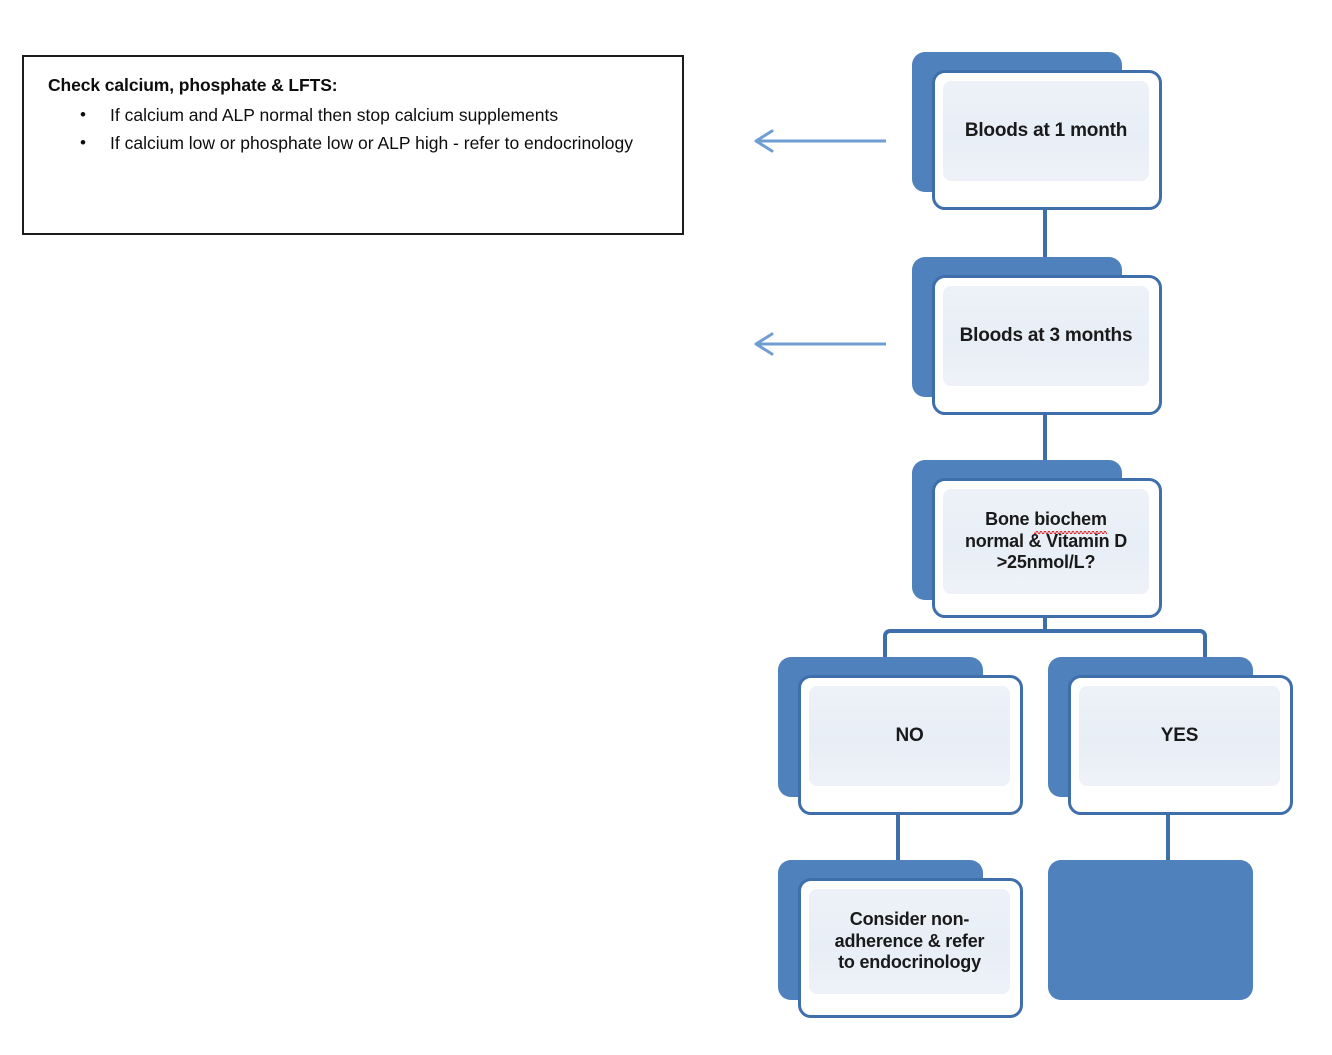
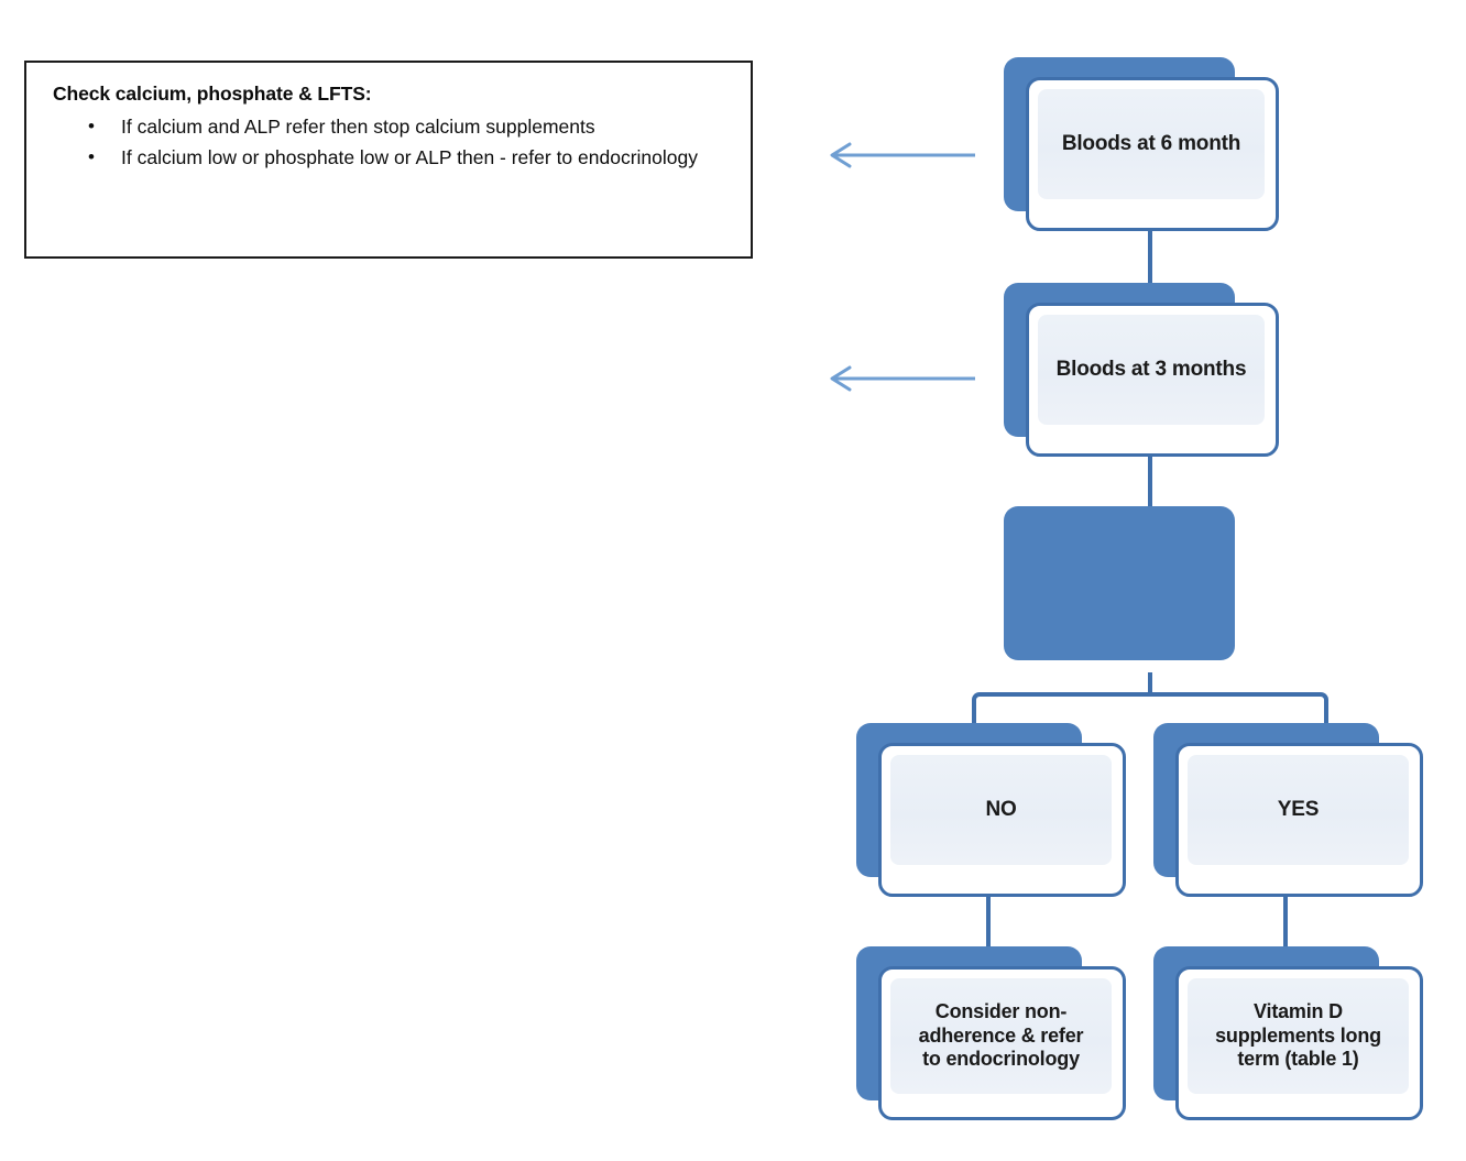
  Check calcium, phosphate & LFTS:
  •
- If calcium and ALP normal then stop calcium supplements
+ If calcium and ALP refer then stop calcium supplements
  •
- If calcium low or phosphate low or ALP high - refer to endocrinology
+ If calcium low or phosphate low or ALP then - refer to endocrinology
- Bloods at 1 month
+ Bloods at 6 month
  Bloods at 3 months
- Bone biochem
- normal & Vitamin D
- >25nmol/L?
  NO
  YES
  Consider non-
  adherence & refer
  to endocrinology
+ Vitamin D
+ supplements long
+ term (table 1)
